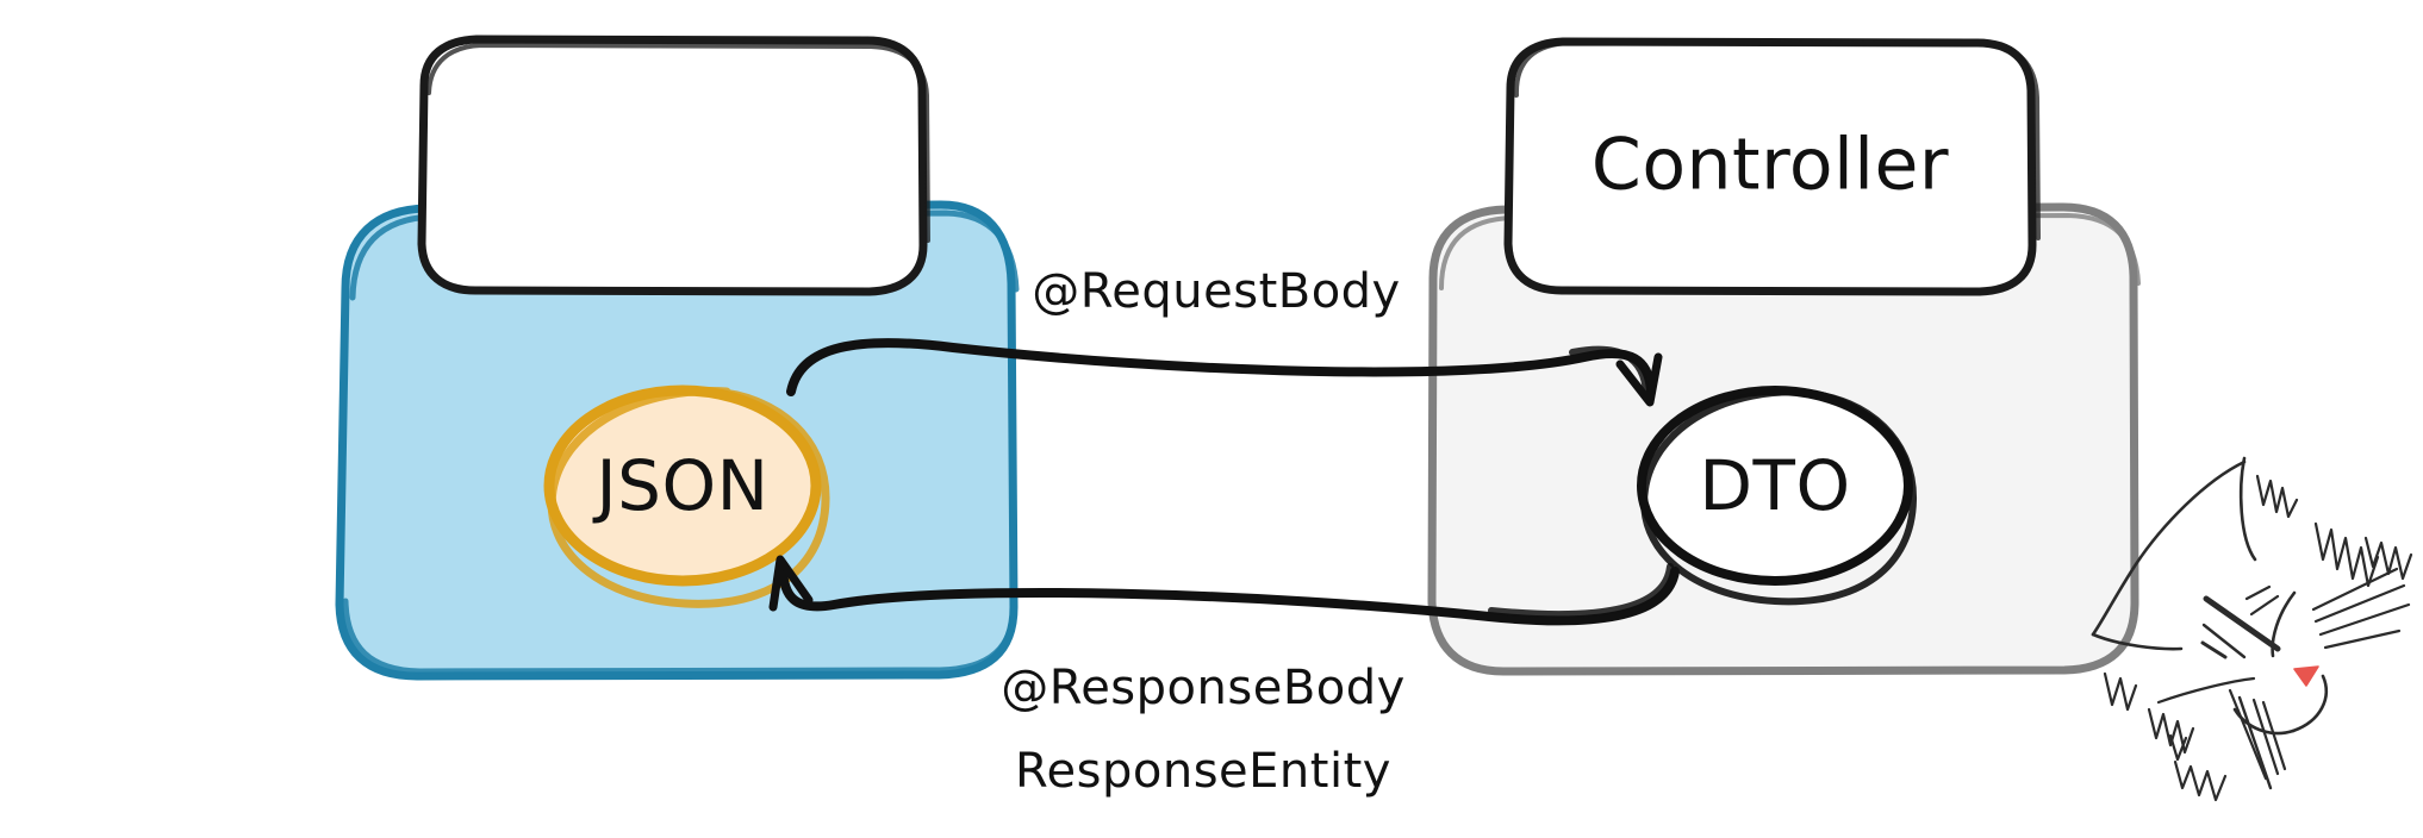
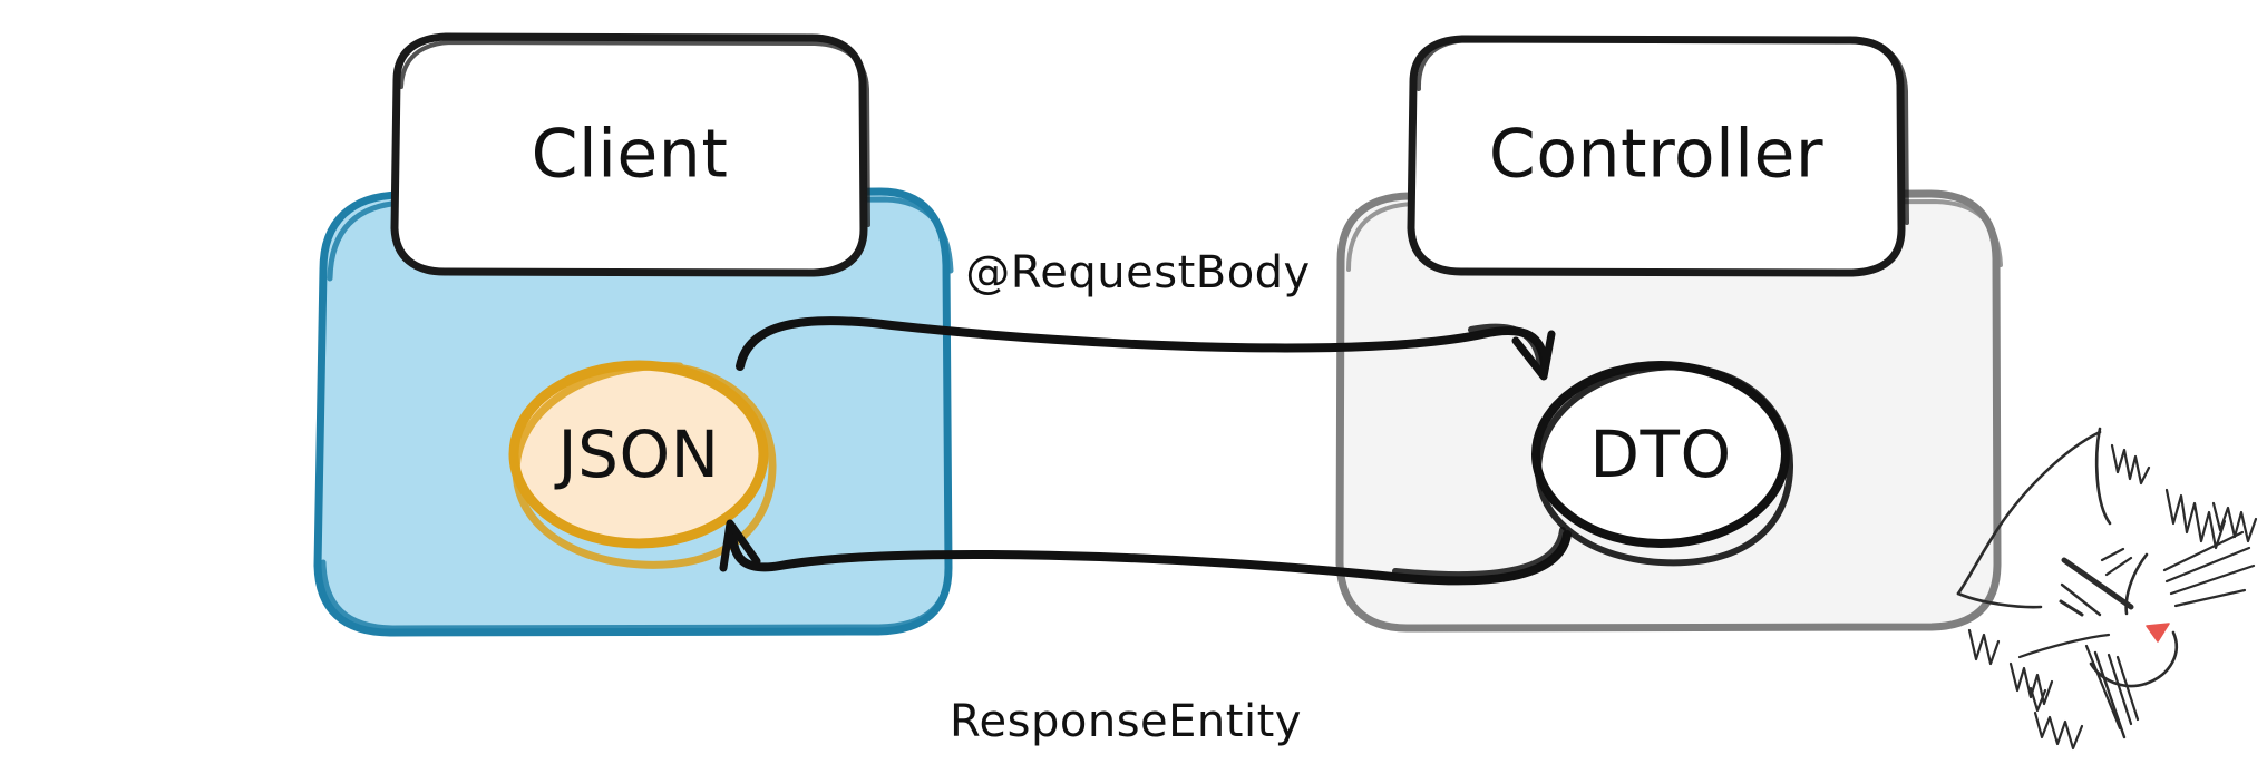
+ Client
  Controller
  JSON
  DTO
  @RequestBody
- @ResponseBody
  ResponseEntity
